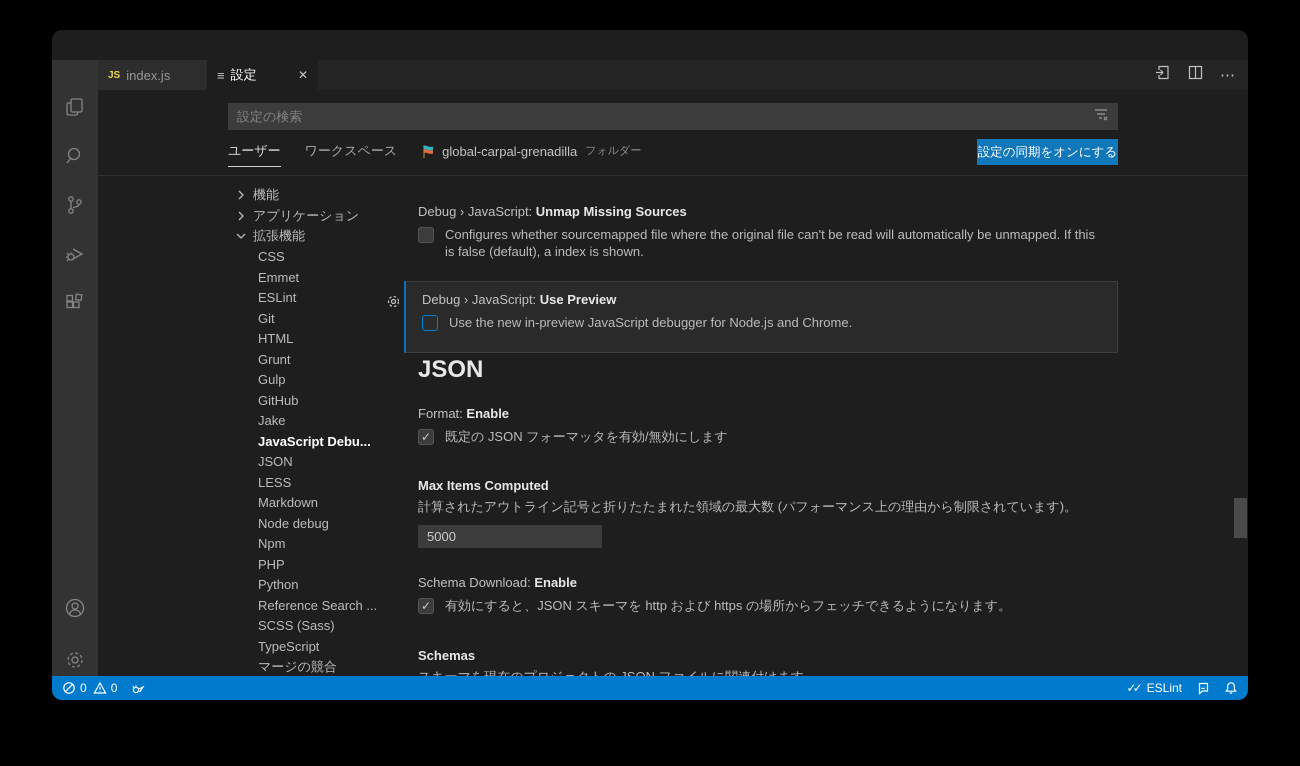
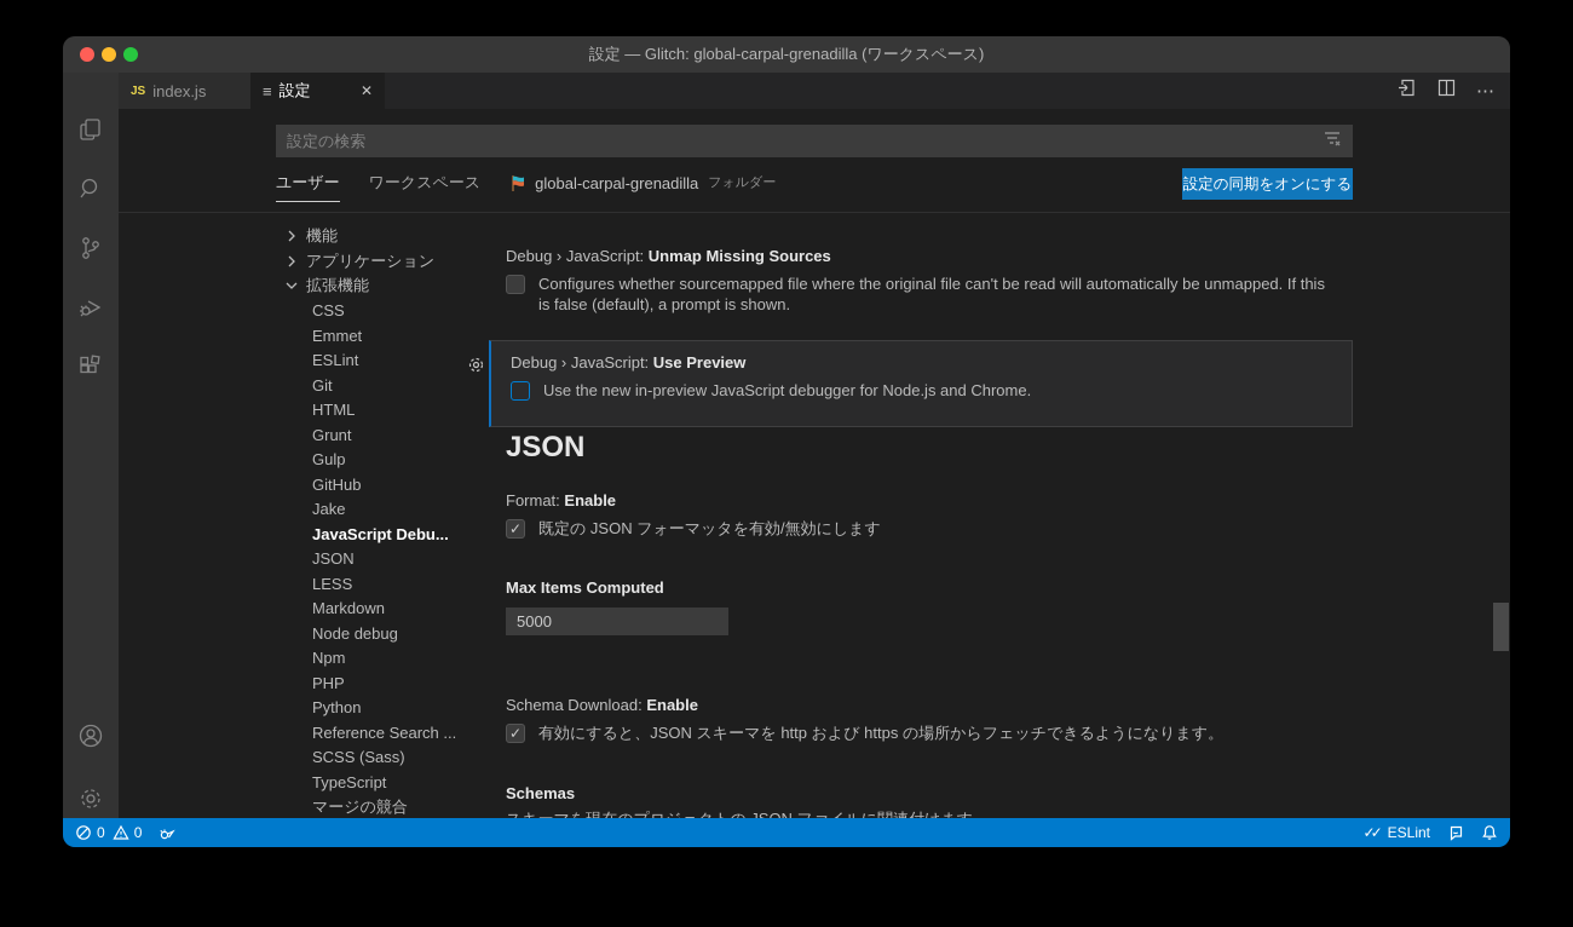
+ 設定 — Glitch: global-carpal-grenadilla (ワークスペース)
  JS
  index.js
  ≡
  設定
  ✕
  ⋯
  設定の検索
  ユーザー
  ワークスペース
  global-carpal-grenadilla
  フォルダー
  設定の同期をオンにする
  機能
  アプリケーション
  拡張機能
  CSS
  Emmet
  ESLint
  Git
  HTML
  Grunt
  Gulp
  GitHub
  Jake
  JavaScript Debu...
  JSON
  LESS
  Markdown
  Node debug
  Npm
  PHP
  Python
  Reference Search ...
  SCSS (Sass)
  TypeScript
  マージの競合
  Debug › JavaScript: Unmap Missing Sources
- Configures whether sourcemapped file where the original file can't be read will automatically be unmapped. If this is false (default), a index is shown.
+ Configures whether sourcemapped file where the original file can't be read will automatically be unmapped. If this is false (default), a prompt is shown.
  Debug › JavaScript: Use Preview
  Use the new in-preview JavaScript debugger for Node.js and Chrome.
  JSON
  Format: Enable
  既定の JSON フォーマッタを有効/無効にします
  Max Items Computed
- 計算されたアウトライン記号と折りたたまれた領域の最大数 (パフォーマンス上の理由から制限されています)。
  5000
  Schema Download: Enable
  有効にすると、JSON スキーマを http および https の場所からフェッチできるようになります。
  Schemas
  0
  0
  ✓✓
  ESLint
